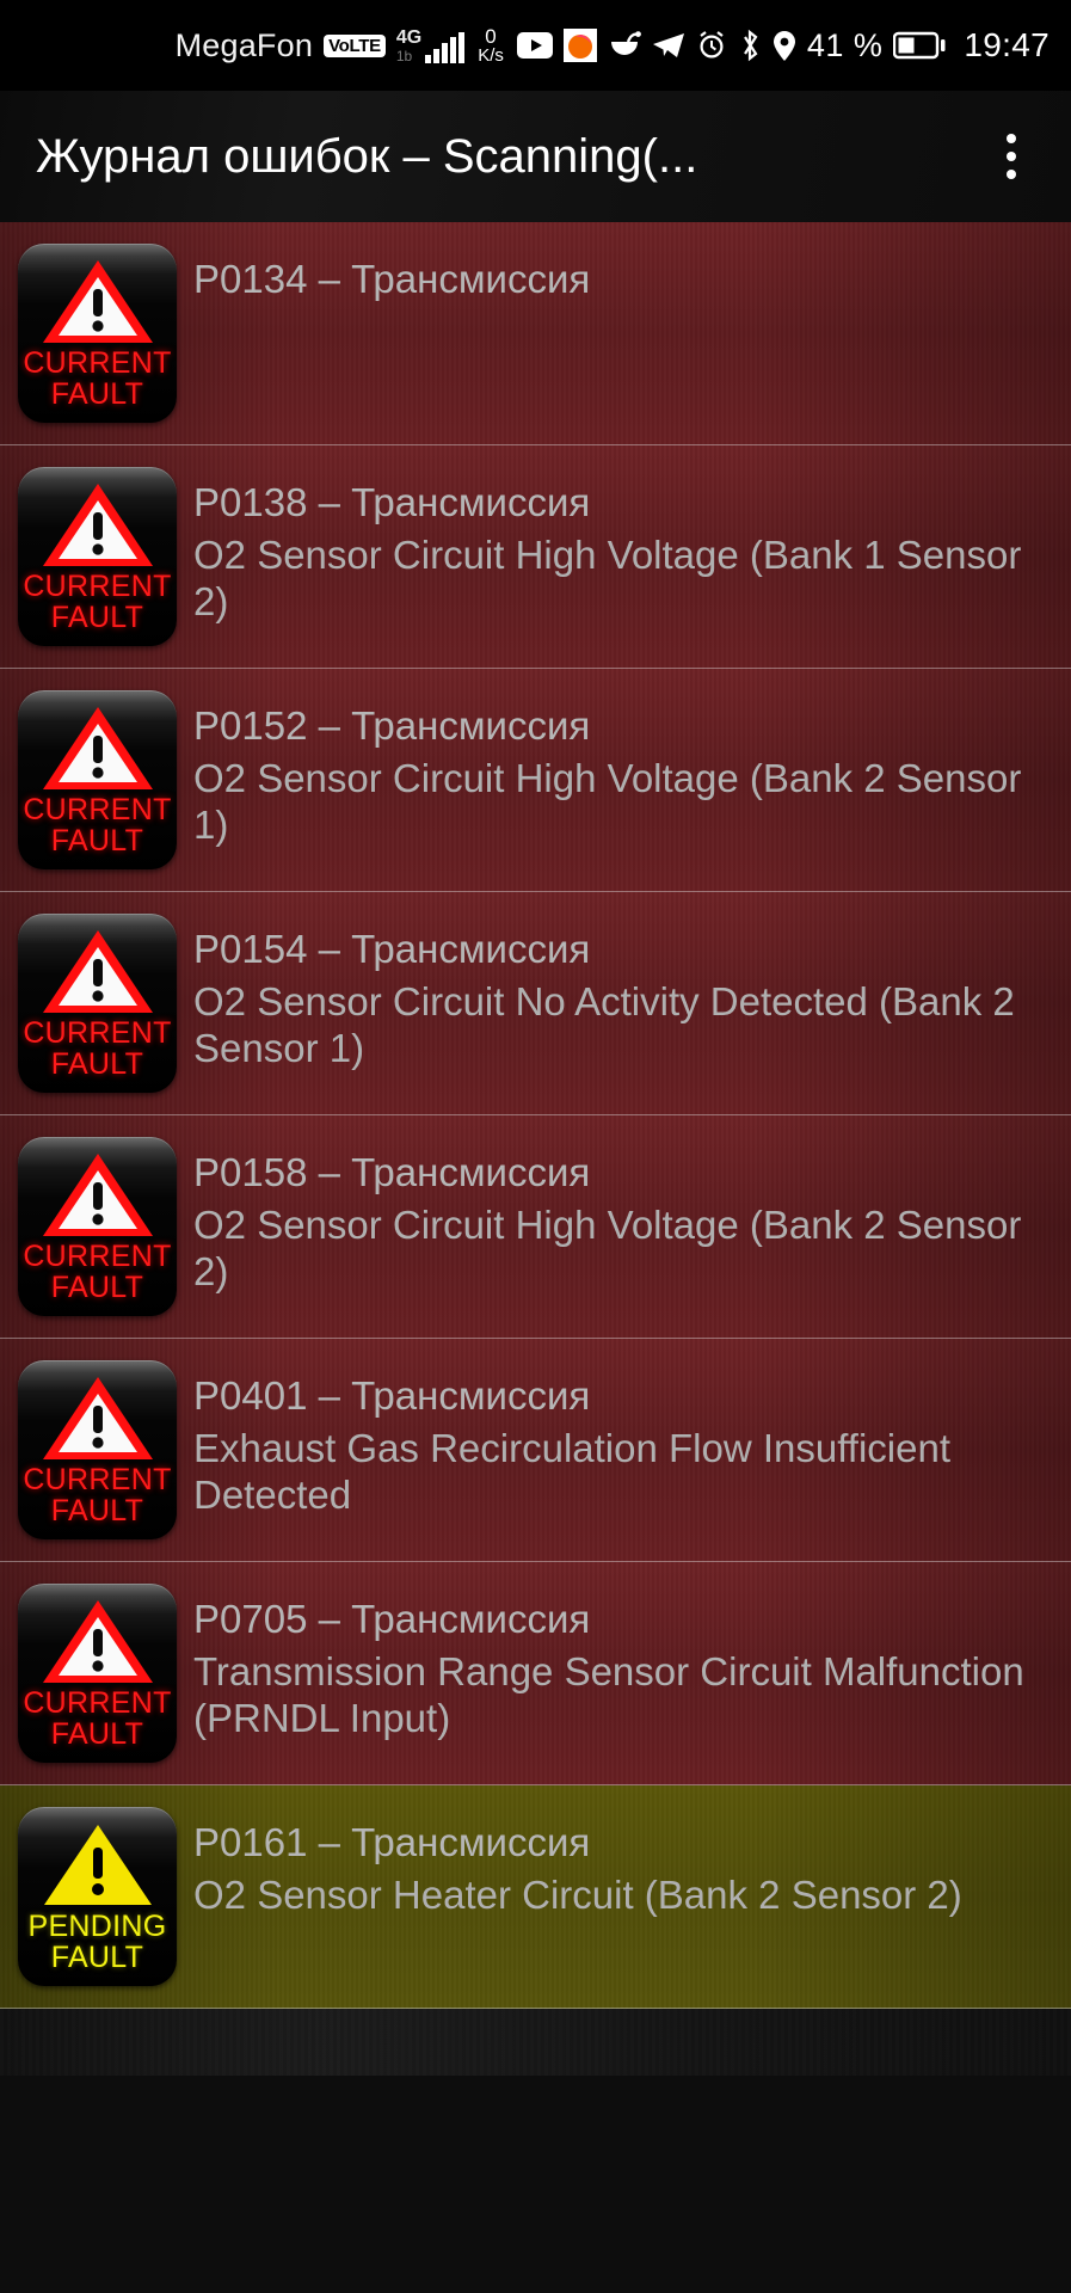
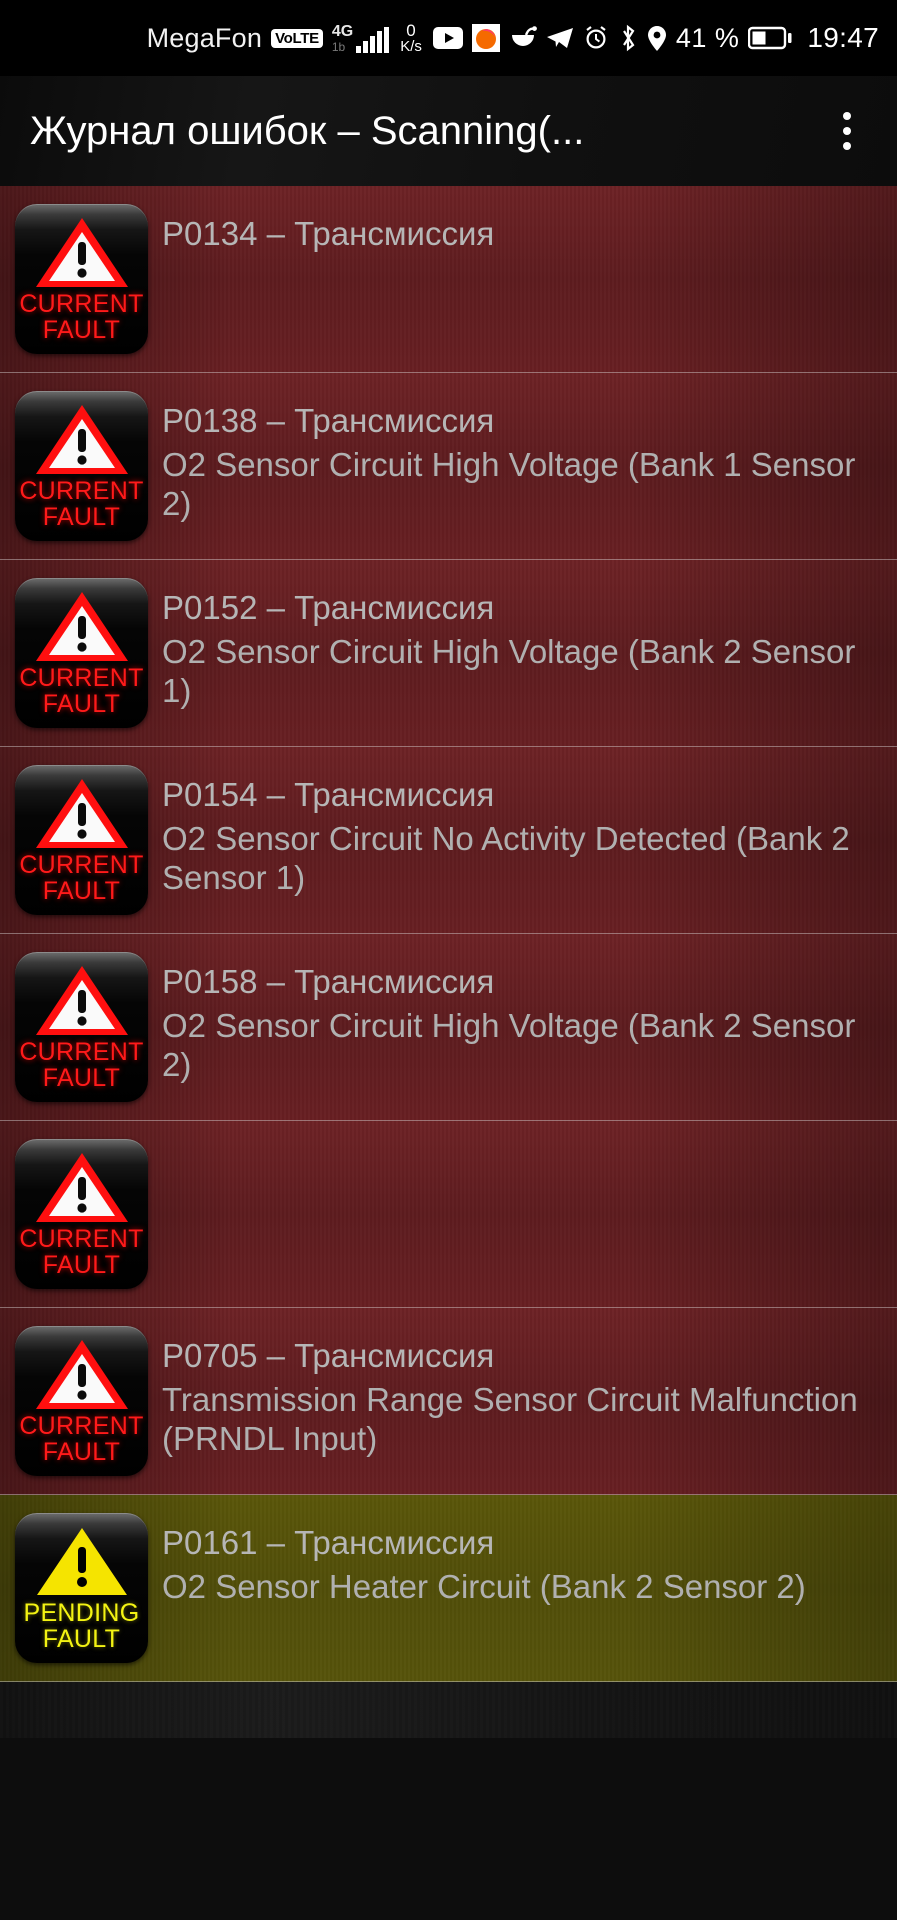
  MegaFon
  VoLTE
  4G
  1b
  0
  K/s
  41 %
  19:47
  Журнал ошибок – Scanning(...
  CURRENT
  FAULT
  P0134 – Трансмиссия
  CURRENT
  FAULT
  P0138 – Трансмиссия
  O2 Sensor Circuit High Voltage (Bank 1 Sensor 2)
  CURRENT
  FAULT
  P0152 – Трансмиссия
  O2 Sensor Circuit High Voltage (Bank 2 Sensor 1)
  CURRENT
  FAULT
  P0154 – Трансмиссия
  O2 Sensor Circuit No Activity Detected (Bank 2 Sensor 1)
  CURRENT
  FAULT
  P0158 – Трансмиссия
  O2 Sensor Circuit High Voltage (Bank 2 Sensor 2)
  CURRENT
  FAULT
- P0401 – Трансмиссия
- Exhaust Gas Recirculation Flow Insufficient Detected
  CURRENT
  FAULT
  P0705 – Трансмиссия
  Transmission Range Sensor Circuit Malfunction (PRNDL Input)
  PENDING
  FAULT
  P0161 – Трансмиссия
  O2 Sensor Heater Circuit (Bank 2 Sensor 2)
